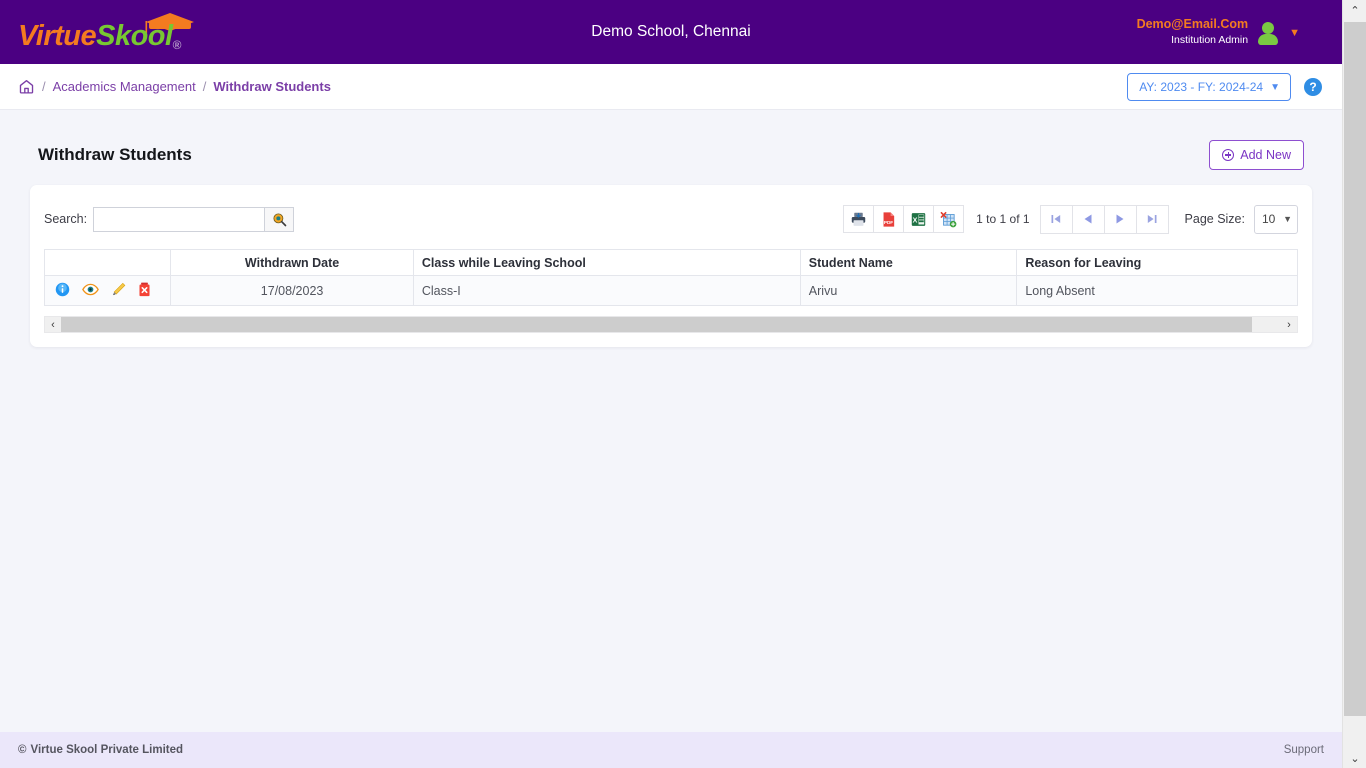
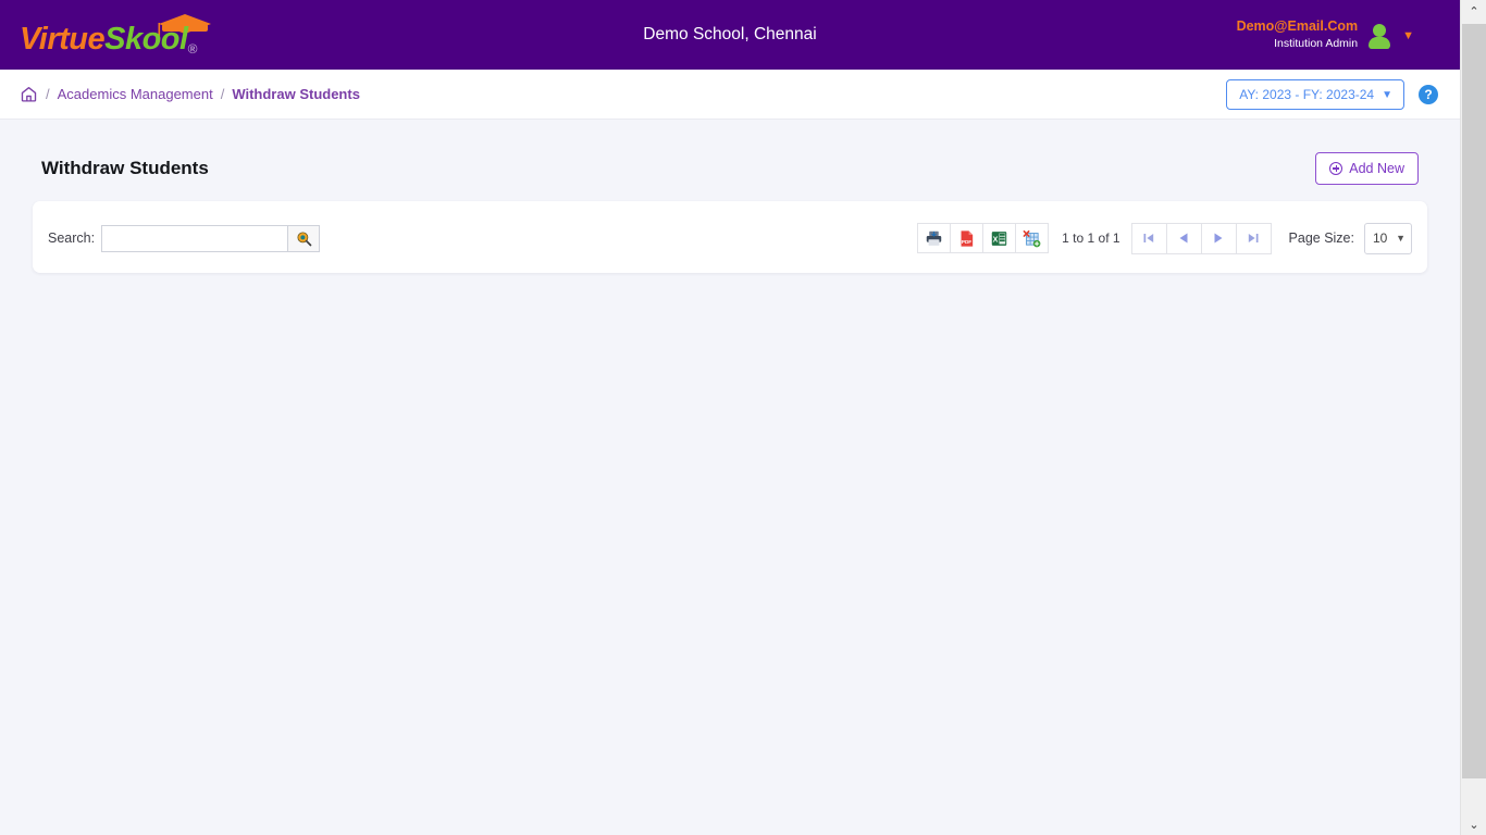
  VirtueSkool®
  Demo School, Chennai
  Demo@Email.Com
  Institution Admin
  ▼
  /
  Academics Management
  /
  Withdraw Students
- AY: 2023 - FY: 2024-24
+ AY: 2023 - FY: 2023-24
  ▼
  ?
  Withdraw Students
  Add New
  Search:
  X
  1 to 1 of 1
  Page Size:
  10
  ▼
- 	Withdrawn Date	Class while Leaving School	Student Name	Reason for Leaving
- 	17/08/2023	Class-I	Arivu	Long Absent
- ‹
- ›
- ©
- Virtue Skool Private Limited
- Support
  ⌃
  ⌄
